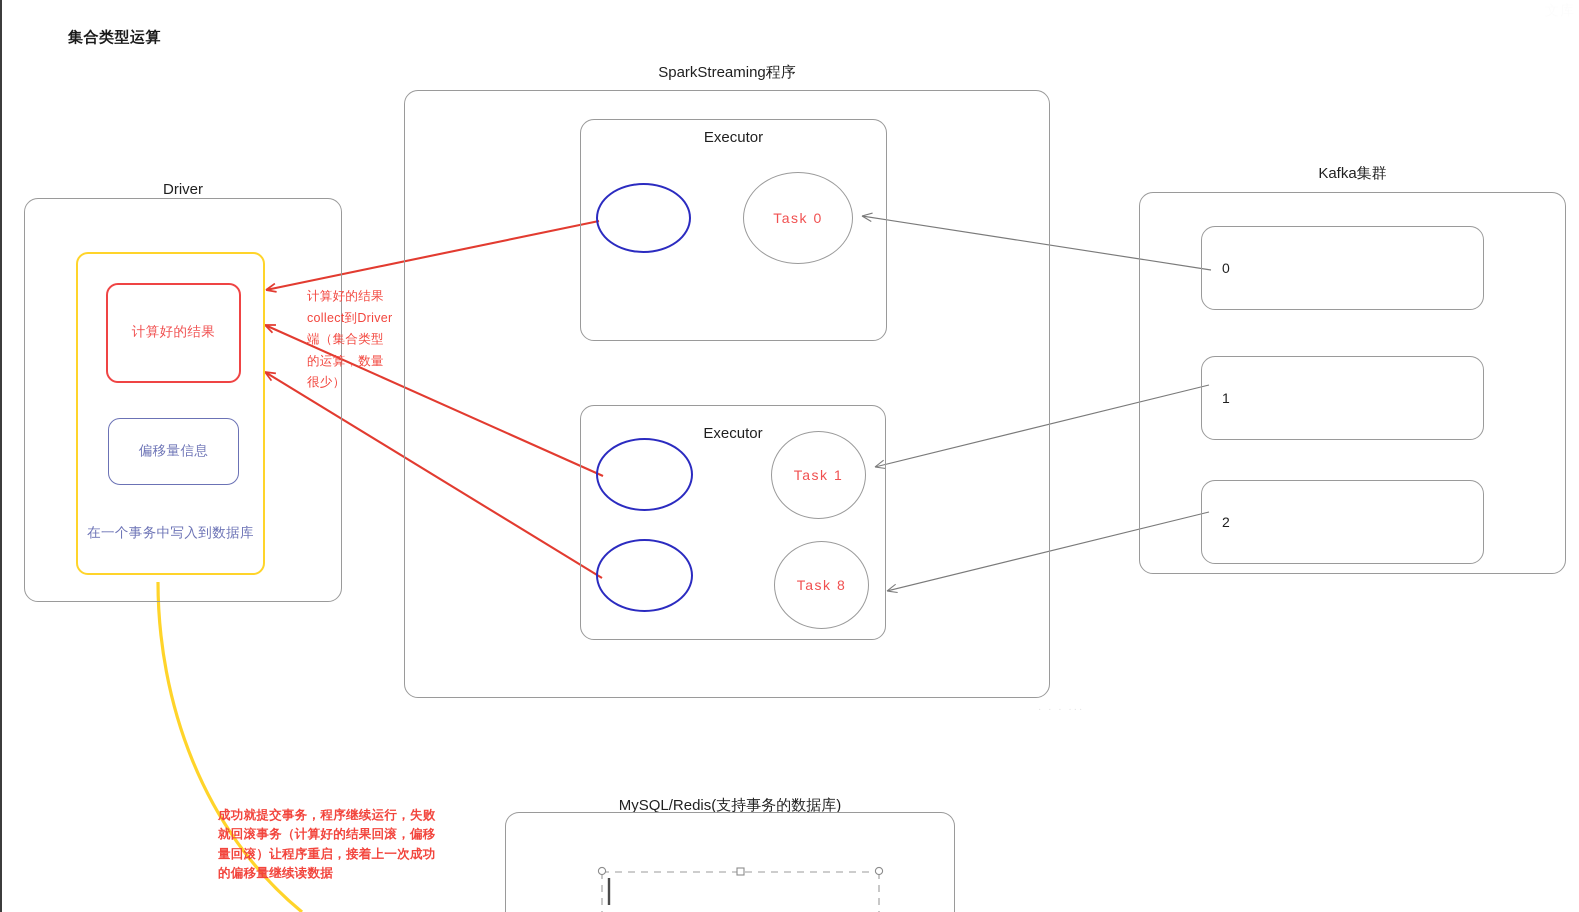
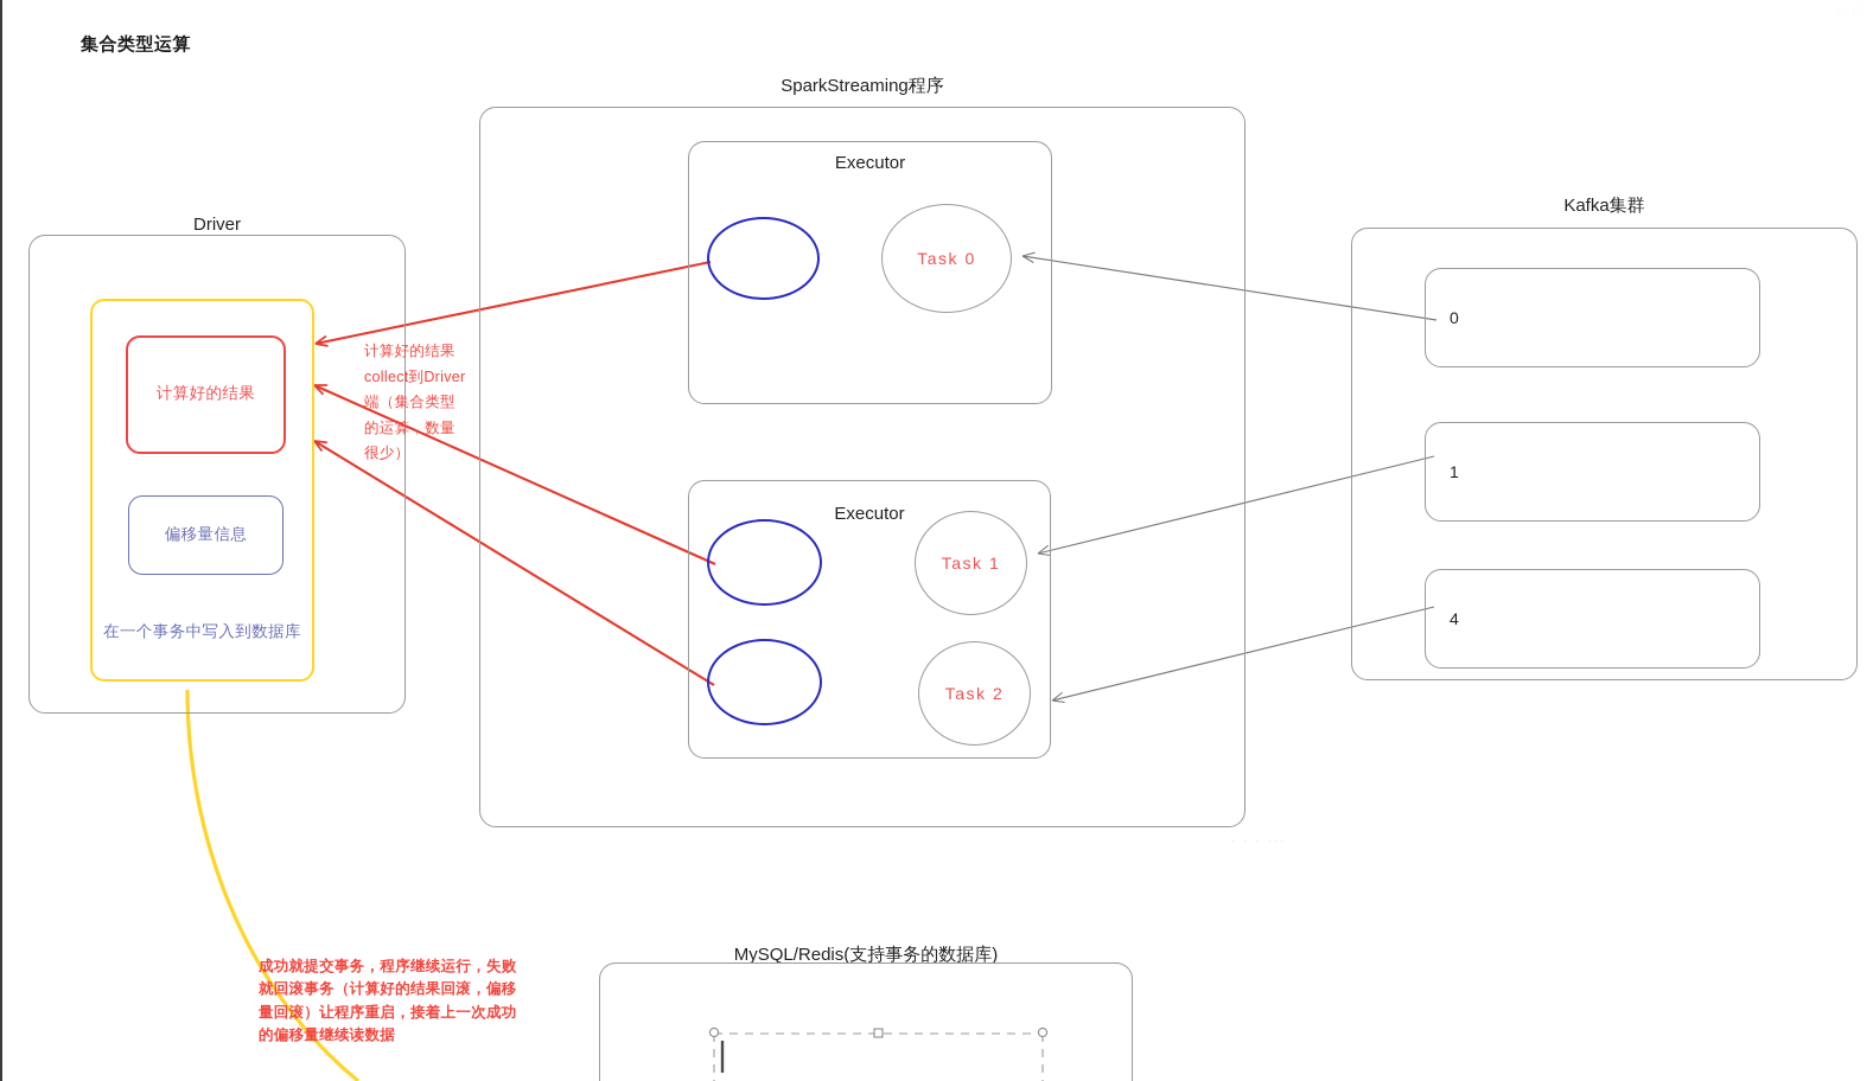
  · · · ···
  集合类型运算
  Driver
  计算好的结果
  偏移量信息
  在一个事务中写入到数据库
  SparkStreaming程序
  Executor
  Task 0
  Executor
  Task 1
- Task 8
+ Task 2
  Kafka集群
  0
  1
- 2
+ 4
  MySQL/Redis(支持事务的数据库)
  计算好的结果collect到Driver端（集合类型的运算，数量很少）
  成功就提交事务，程序继续运行，失败就回滚事务（计算好的结果回滚，偏移量回滚）让程序重启，接着上一次成功的偏移量继续读数据
